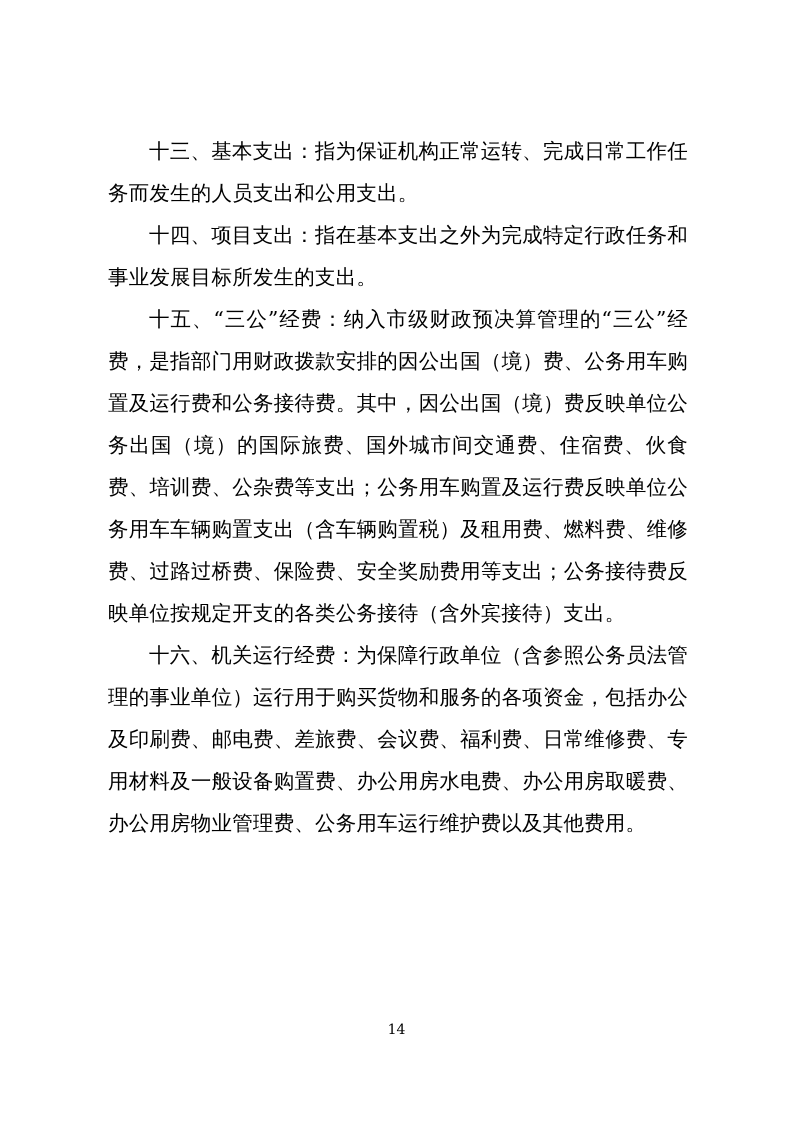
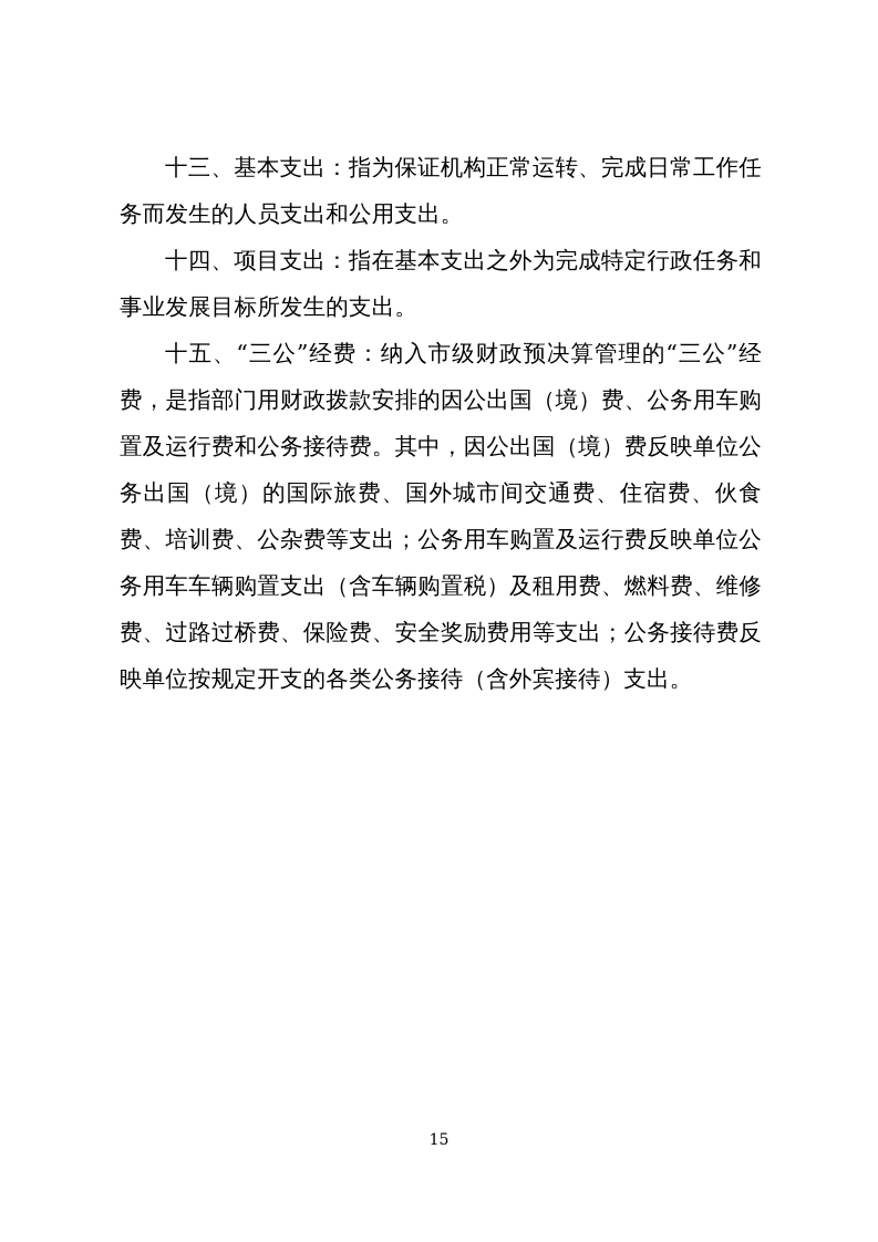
  十三、基本支出：指为保证机构正常运转、完成日常工作任务而发生的人员支出和公用支出。
  十四、项目支出：指在基本支出之外为完成特定行政任务和事业发展目标所发生的支出。
  十五、“三公”经费：纳入市级财政预决算管理的“三公”经费，是指部门用财政拨款安排的因公出国（境）费、公务用车购置及运行费和公务接待费。其中，因公出国（境）费反映单位公务出国（境）的国际旅费、国外城市间交通费、住宿费、伙食费、培训费、公杂费等支出；公务用车购置及运行费反映单位公务用车车辆购置支出（含车辆购置税）及租用费、燃料费、维修费、过路过桥费、保险费、安全奖励费用等支出；公务接待费反映单位按规定开支的各类公务接待（含外宾接待）支出。
- 十六、机关运行经费：为保障行政单位（含参照公务员法管理的事业单位）运行用于购买货物和服务的各项资金，包括办公及印刷费、邮电费、差旅费、会议费、福利费、日常维修费、专用材料及一般设备购置费、办公用房水电费、办公用房取暖费、办公用房物业管理费、公务用车运行维护费以及其他费用。
- 14
+ 15
